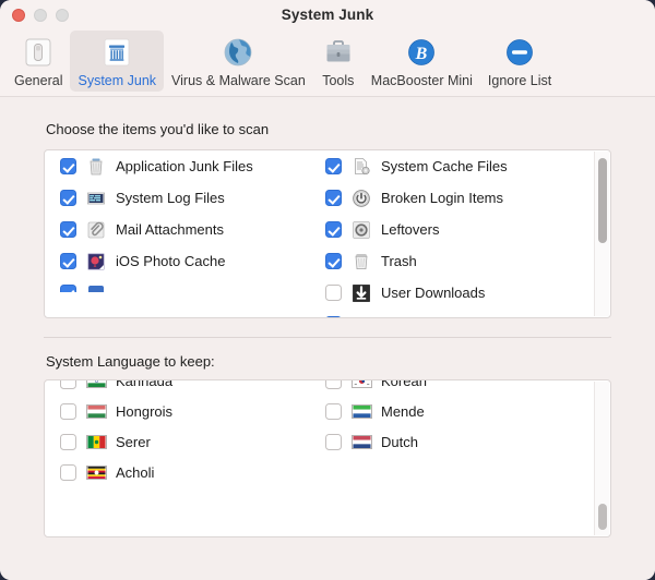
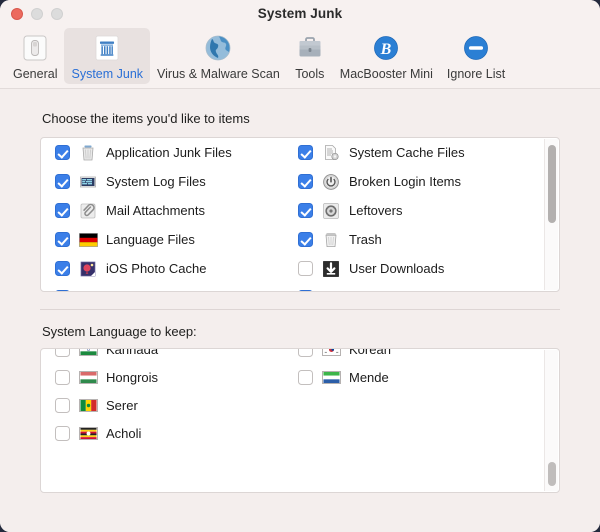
  System Junk
  General
  System Junk
  Virus & Malware Scan
  Tools
  B
  MacBooster Mini
  Ignore List
- Choose the items you'd like to scan
+ Choose the items you'd like to items
  Application Junk Files
  System Log Files
  Mail Attachments
+ Language Files
  iOS Photo Cache
  System Cache Files
  Broken Login Items
  Leftovers
  Trash
  User Downloads
  System Language to keep:
  Kannada
  Hongrois
  Serer
  Acholi
  Korean
  Mende
- Dutch
